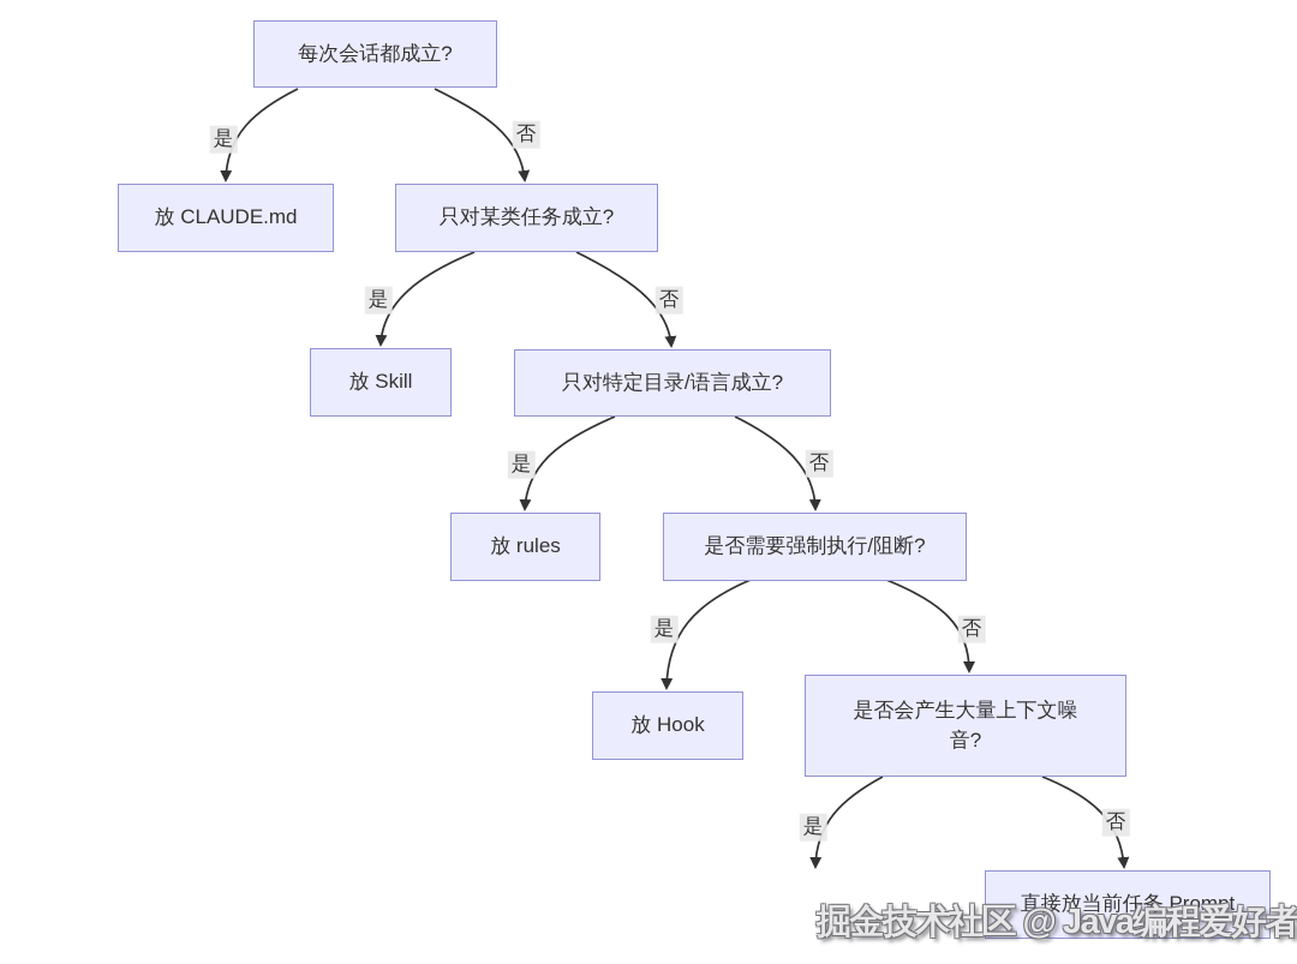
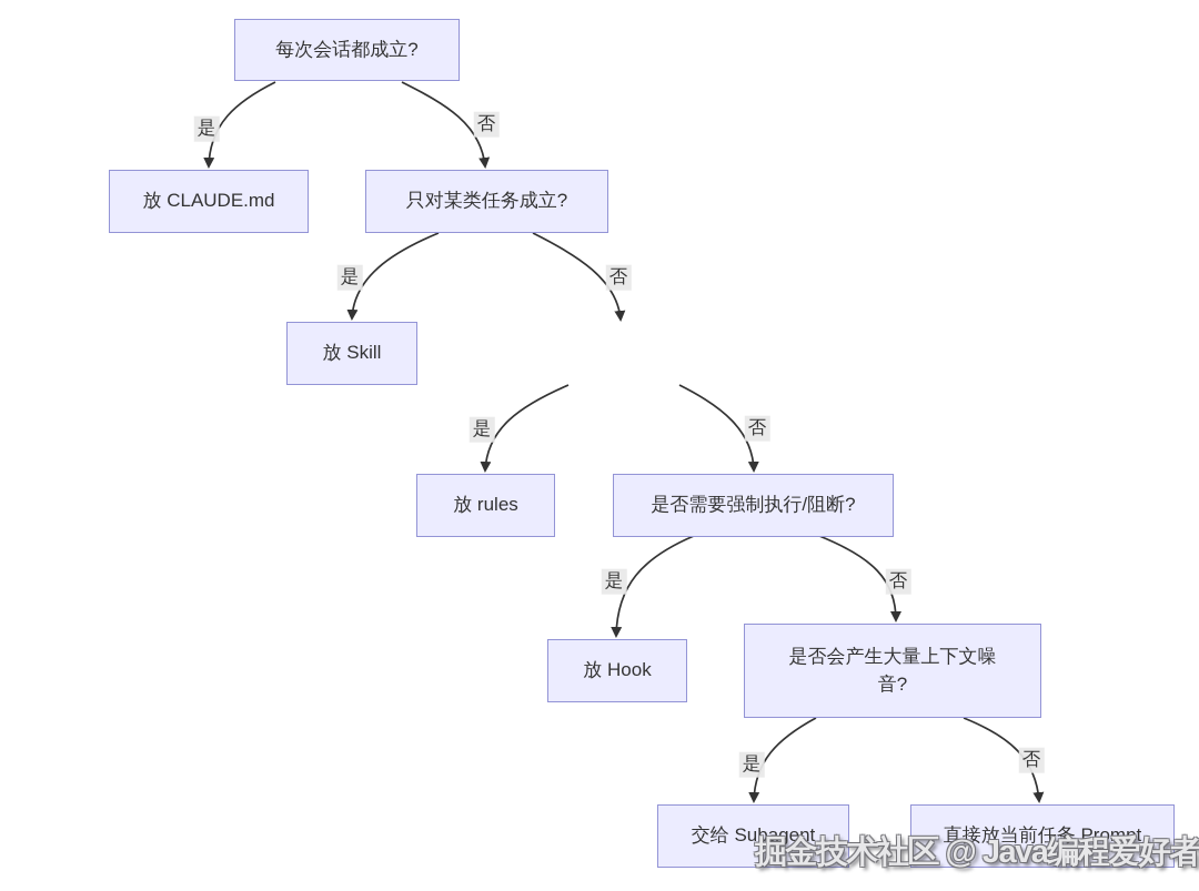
  每次会话都成立?
  放 CLAUDE.md
  只对某类任务成立?
  放 Skill
- 只对特定目录/语言成立?
  放 rules
  是否需要强制执行/阻断?
  放 Hook
  是否会产生大量上下文噪音?
+ 交给 Subagent
  直接放当前任务 Prompt
  是
  否
  是
  否
  是
  否
  是
  否
  是
  否
  掘金技术社区 @ Java编程爱好者
